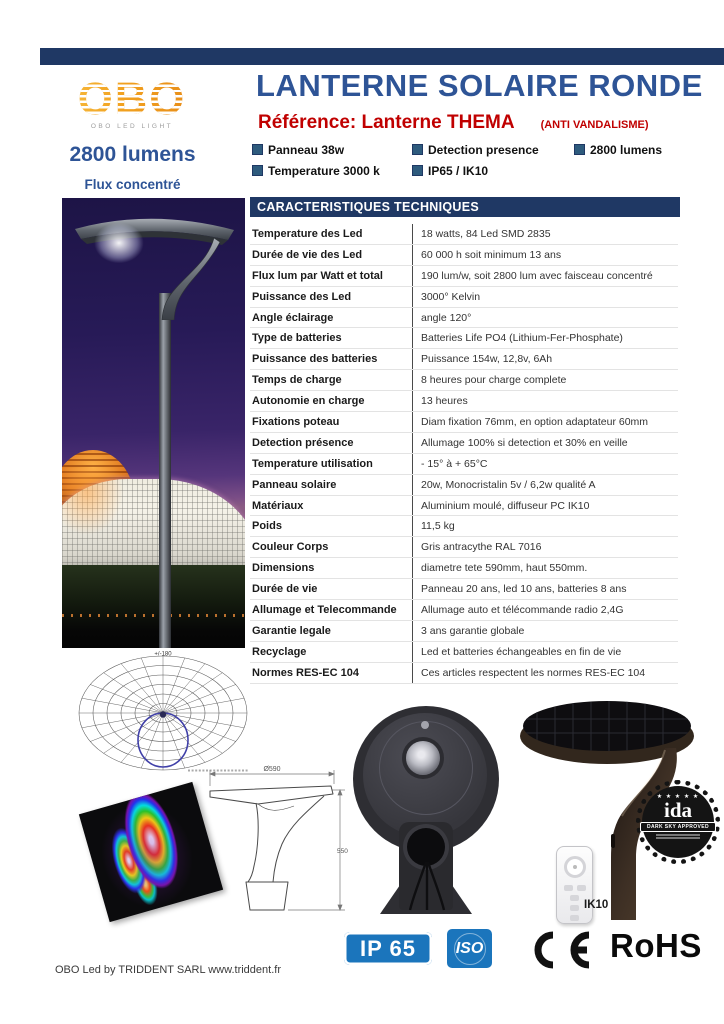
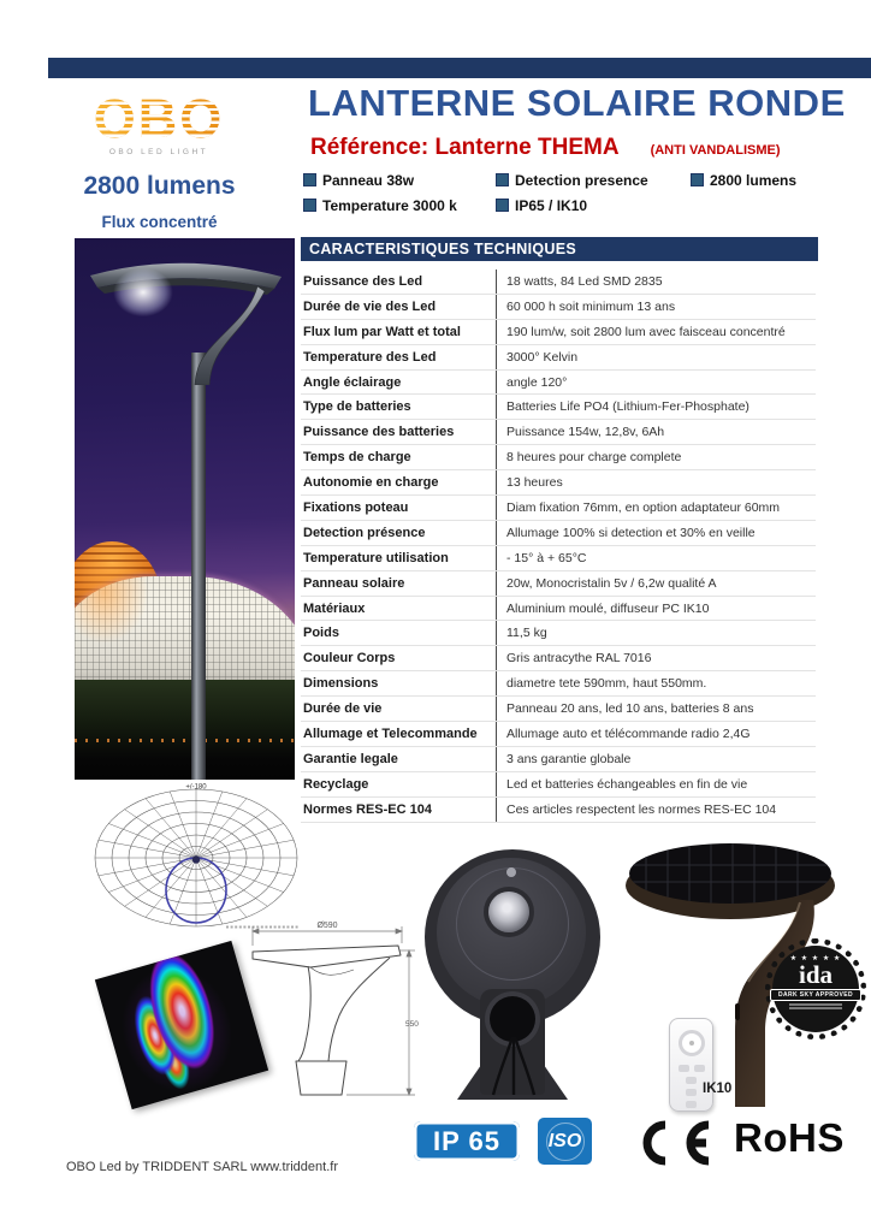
  OBO
  2800 lumens
  Flux concentré
  LANTERNE SOLAIRE RONDE
  Référence: Lanterne THEMA
  (ANTI VANDALISME)
  Panneau 38w
  Detection presence
  2800 lumens
  Temperature 3000 k
  IP65 / IK10
  CARACTERISTIQUES TECHNIQUES
- Temperature des Led
+ Puissance des Led
  18 watts, 84 Led SMD 2835
  Durée de vie des Led
  60 000 h soit minimum 13 ans
  Flux lum par Watt et total
  190 lum/w, soit 2800 lum avec faisceau concentré
- Puissance des Led
+ Temperature des Led
  3000° Kelvin
  Angle éclairage
  angle 120°
  Type de batteries
  Batteries Life PO4 (Lithium-Fer-Phosphate)
  Puissance des batteries
  Puissance 154w, 12,8v, 6Ah
  Temps de charge
  8 heures pour charge complete
  Autonomie en charge
  13 heures
  Fixations poteau
  Diam fixation 76mm, en option adaptateur 60mm
  Detection présence
  Allumage 100% si detection et 30% en veille
  Temperature utilisation
  - 15° à + 65°C
  Panneau solaire
  20w, Monocristalin 5v / 6,2w qualité A
  Matériaux
  Aluminium moulé, diffuseur PC IK10
  Poids
  11,5 kg
  Couleur Corps
  Gris antracythe RAL 7016
  Dimensions
  diametre tete 590mm, haut 550mm.
  Durée de vie
  Panneau 20 ans, led 10 ans, batteries 8 ans
  Allumage et Telecommande
  Allumage auto et télécommande radio 2,4G
  Garantie legale
  3 ans garantie globale
  Recyclage
  Led et batteries échangeables en fin de vie
  Normes RES-EC 104
  Ces articles respectent les normes RES-EC 104
  ida
  IK10
  IP 65
  ISO
  RoHS
  OBO Led by TRIDDENT SARL www.triddent.fr
